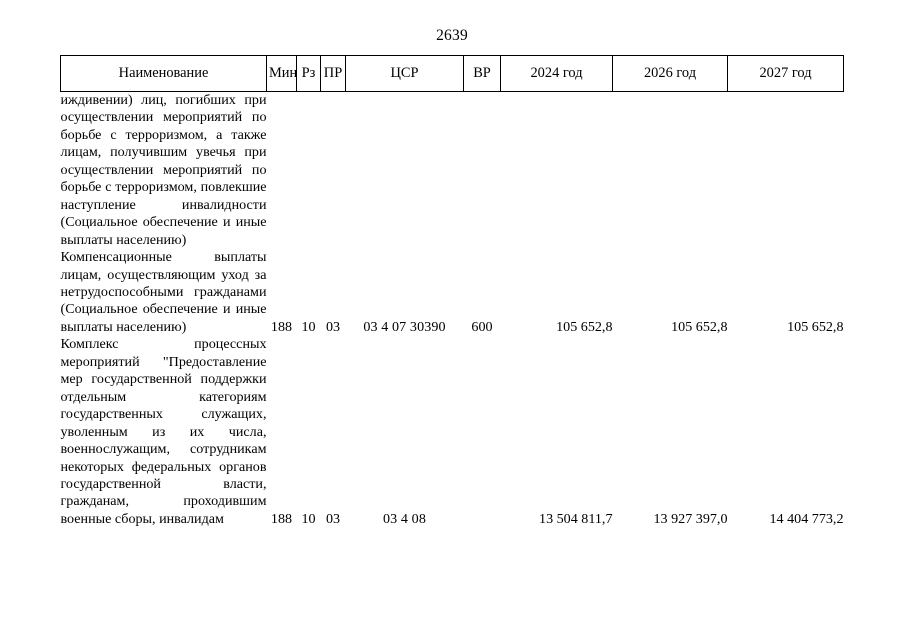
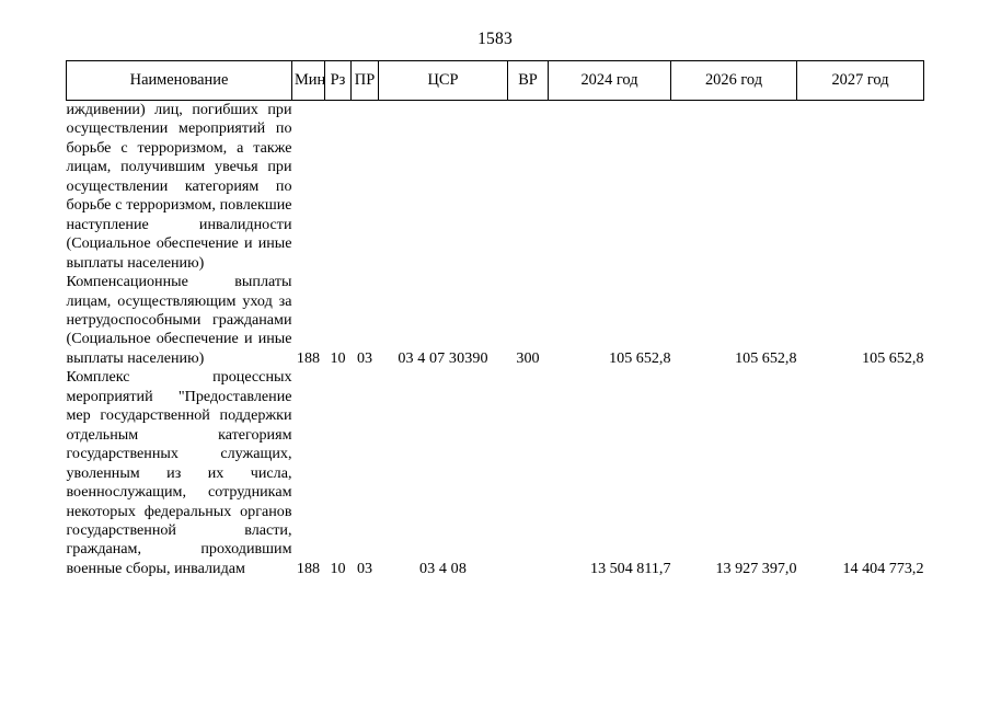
- 2639
+ 1583
  Наименование	Мин	Рз	ПР	ЦСР	ВР	2024 год	2026 год	2027 год
- иждивении) лиц, погибших при осуществлении мероприятий по борьбе с терроризмом, а также лицам, получившим увечья при осуществлении мероприятий по борьбе с терроризмом, повлекшие наступление инвалидности (Социальное обеспечение и иные выплаты населению)
+ иждивении) лиц, погибших при осуществлении мероприятий по борьбе с терроризмом, а также лицам, получившим увечья при осуществлении категориям по борьбе с терроризмом, повлекшие наступление инвалидности (Социальное обеспечение и иные выплаты населению)
- Компенсационные выплаты лицам, осуществляющим уход за нетрудоспособными гражданами (Социальное обеспечение и иные выплаты населению)	188	10	03	03 4 07 30390	600	105 652,8	105 652,8	105 652,8
+ Компенсационные выплаты лицам, осуществляющим уход за нетрудоспособными гражданами (Социальное обеспечение и иные выплаты населению)	188	10	03	03 4 07 30390	300	105 652,8	105 652,8	105 652,8
  Комплекс процессных мероприятий "Предоставление мер государственной поддержки отдельным категориям государственных служащих, уволенным из их числа, военнослужащим, сотрудникам некоторых федеральных органов государственной власти, гражданам, проходившим военные сборы, инвалидам	188	10	03	03 4 08		13 504 811,7	13 927 397,0	14 404 773,2
